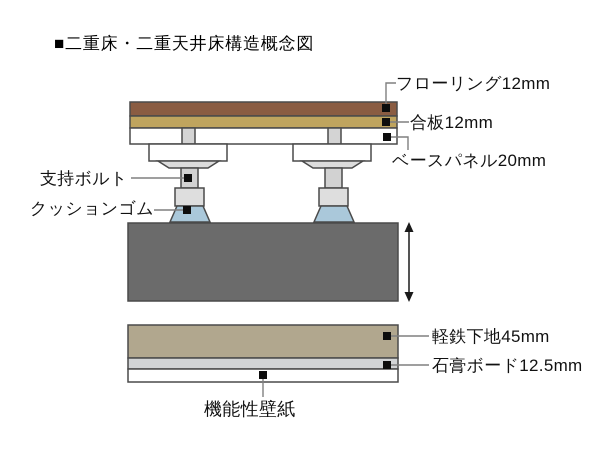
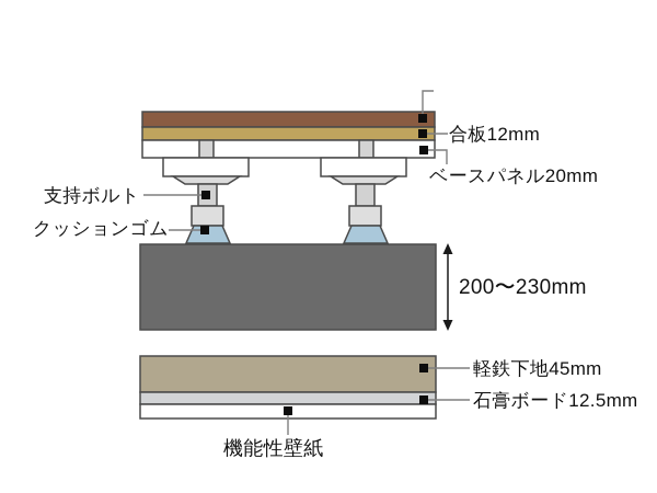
- ■二重床・二重天井床構造概念図
- フローリング12mm
  合板12mm
  ベースパネル20mm
  支持ボルト
  クッションゴム
+ 200〜230mm
  軽鉄下地45mm
  石膏ボード12.5mm
  機能性壁紙
